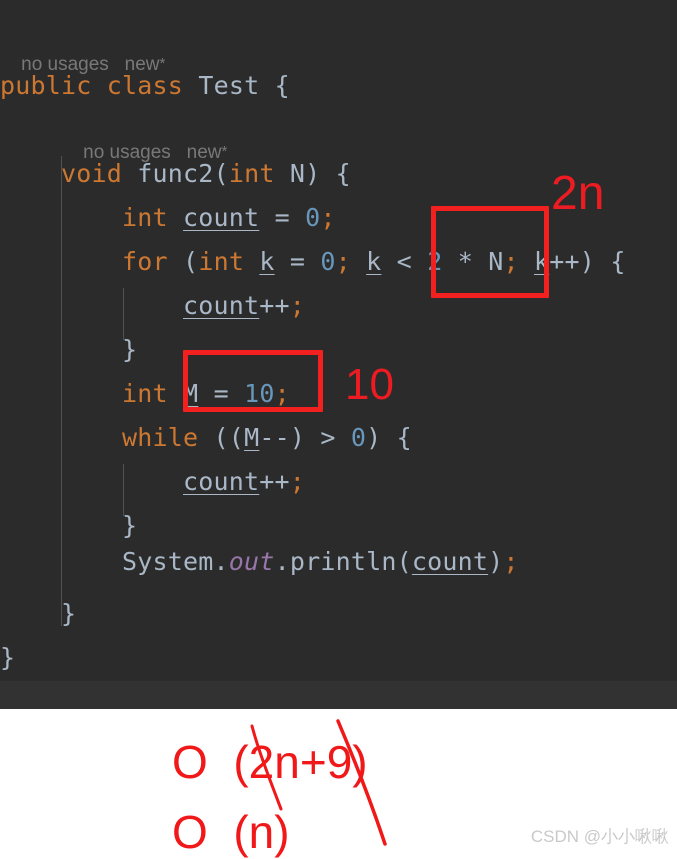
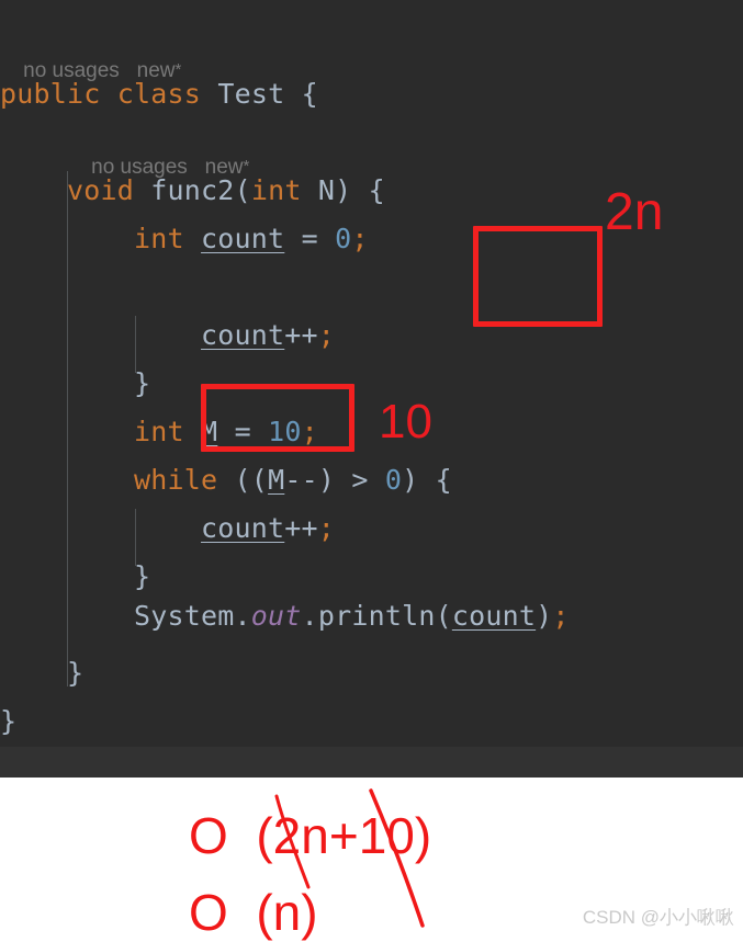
  no usages new*
  public class Test {
  no usages new*
  void func2(int N) {
  int count = 0;
- for (int k = 0; k < 2 * N; k++) {
  count++;
  }
  int M = 10;
  while ((M--) > 0) {
  count++;
  }
  System.out.println(count);
  }
  }
  2n
  10
- O (2n+9)
+ O (2n+10)
  O (n)
  CSDN @小小啾啾
